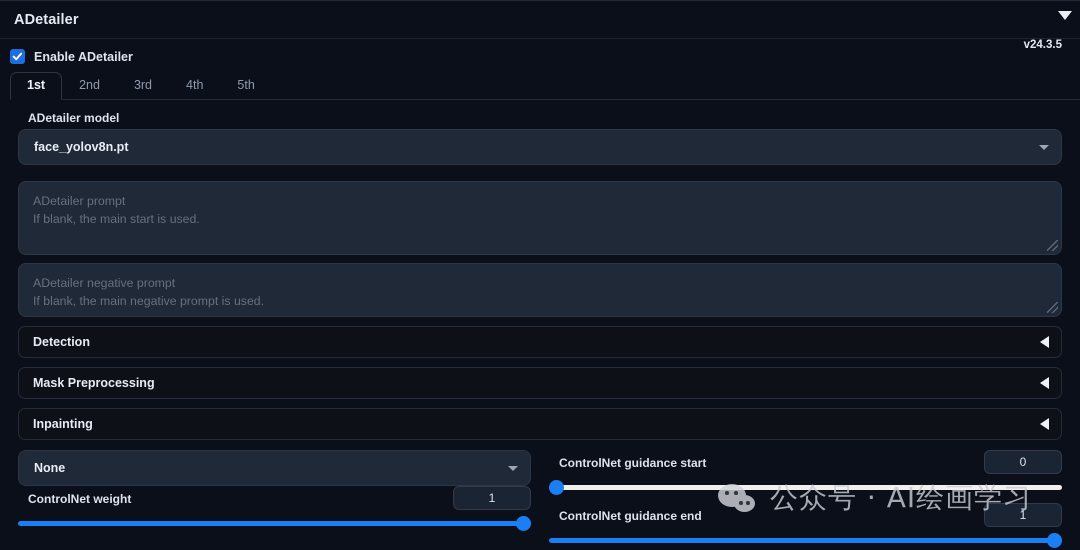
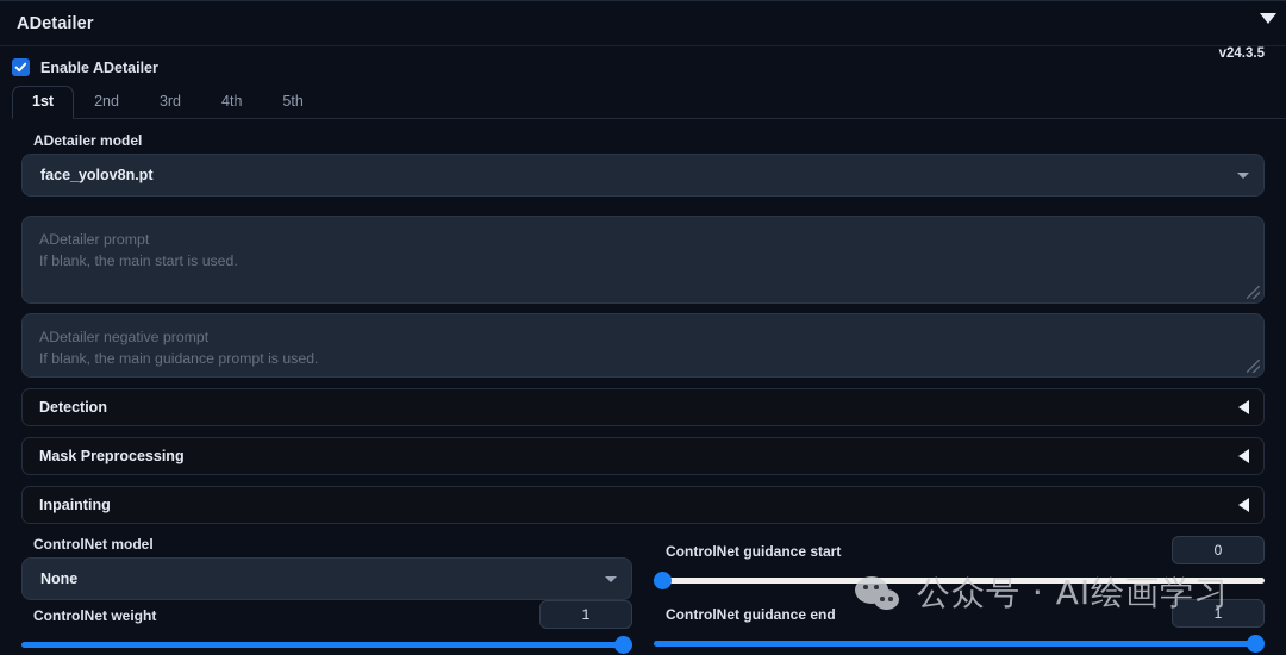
  ADetailer
  v24.3.5
  Enable ADetailer
  1st
  2nd
  3rd
  4th
  5th
  ADetailer model
  face_yolov8n.pt
  ADetailer prompt
  If blank, the main start is used.
  ADetailer negative prompt
- If blank, the main negative prompt is used.
+ If blank, the main guidance prompt is used.
  Detection
  Mask Preprocessing
  Inpainting
+ ControlNet model
  None
  ControlNet weight
  1
  ControlNet guidance start
  0
  ControlNet guidance end
  1
  公众号 · AI绘画学习
